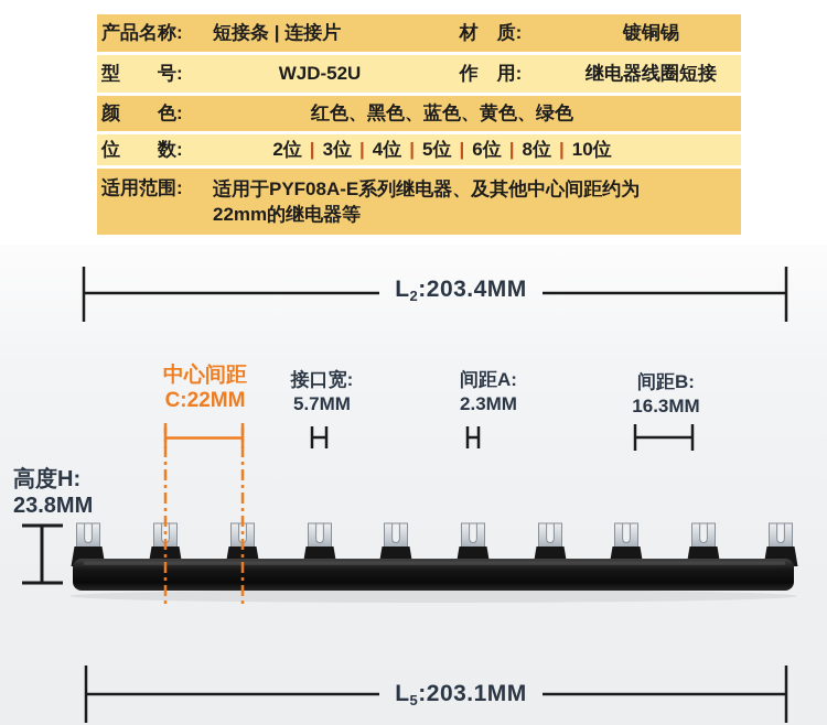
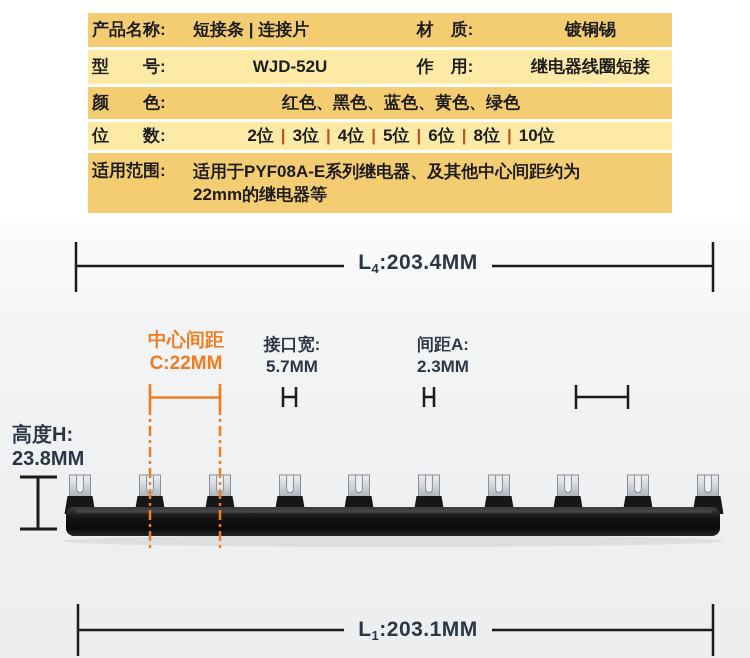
  产品名称:
  短接条 | 连接片
  材 质:
  镀铜锡
  型 号:
  WJD-52U
  作 用:
  继电器线圈短接
  颜 色:
  红色、黑色、蓝色、黄色、绿色
  位 数:
  2位 | 3位 | 4位 | 5位 | 6位 | 8位 | 10位
  适用范围:
  适用于PYF08A-E系列继电器、及其他中心间距约为
  22mm的继电器等
- L2:203.4MM
+ L4:203.4MM
  中心间距
  C:22MM
  接口宽:
  5.7MM
  间距A:
  2.3MM
- 间距B:
- 16.3MM
  高度H:
  23.8MM
- L5:203.1MM
+ L1:203.1MM
